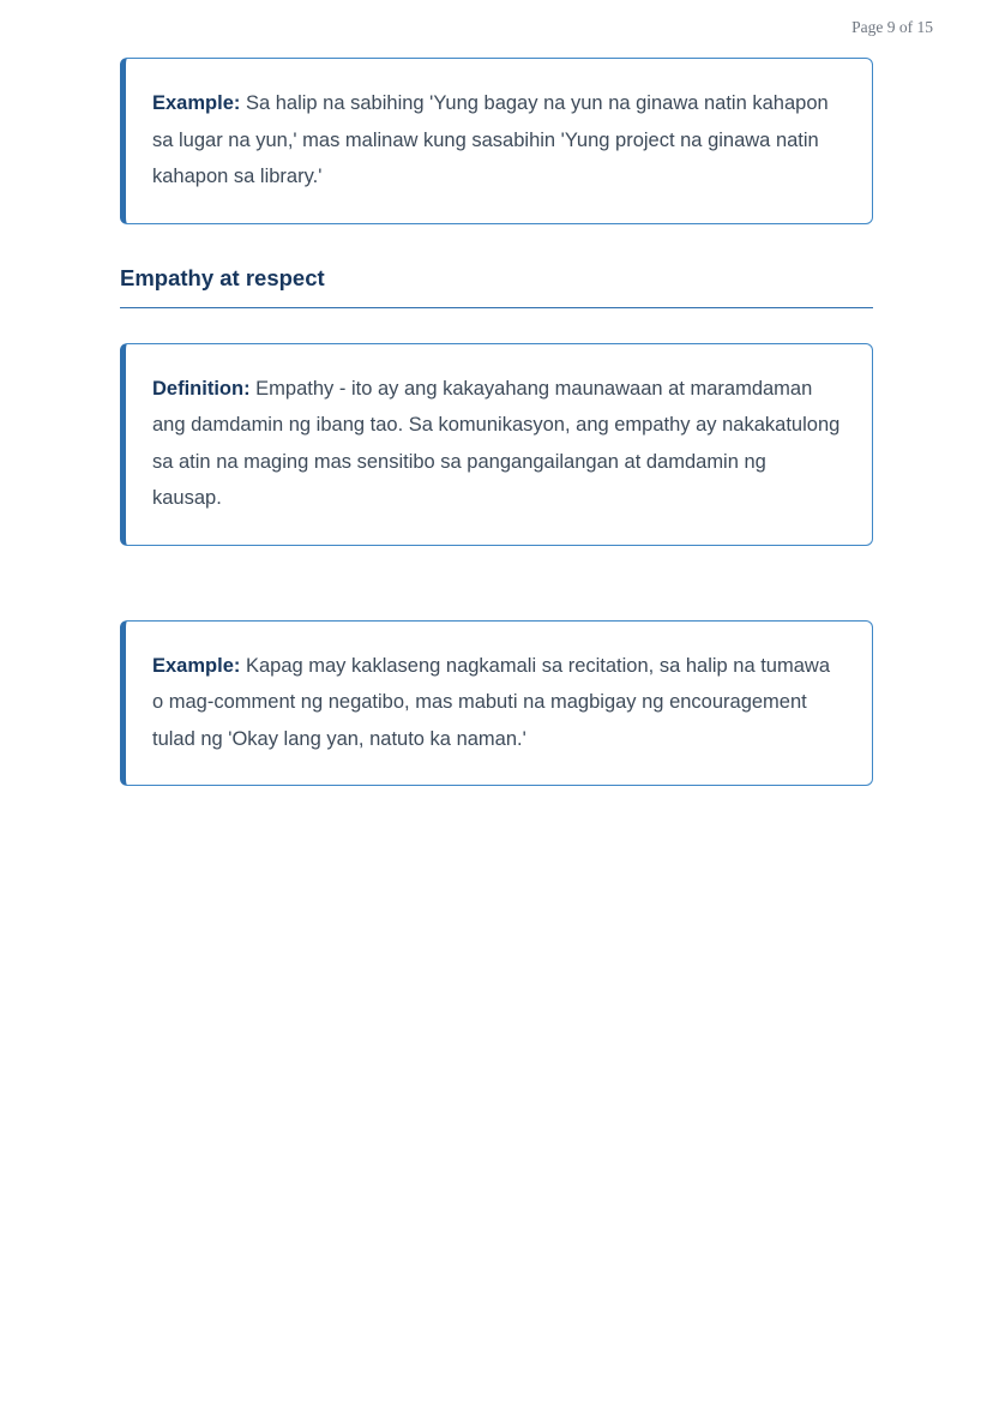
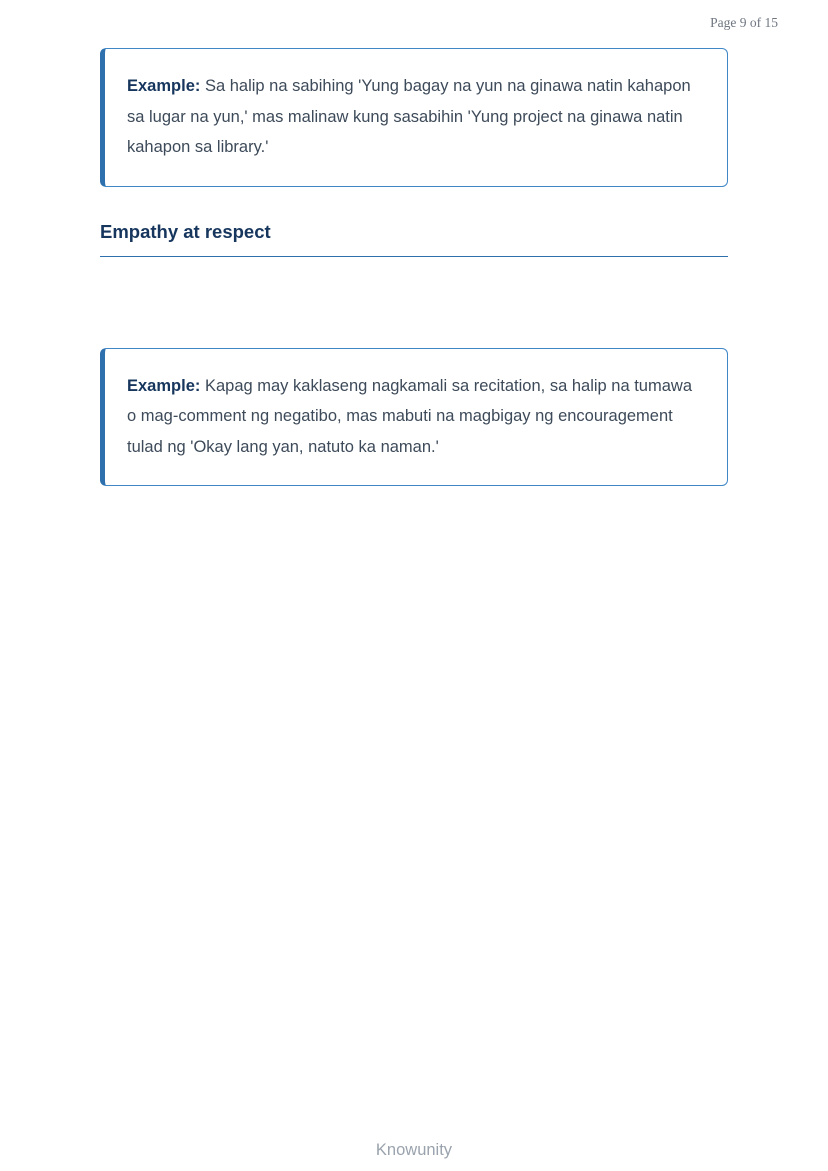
  Page 9 of 15
  Example: Sa halip na sabihing 'Yung bagay na yun na ginawa natin kahapon sa lugar na yun,' mas malinaw kung sasabihin 'Yung project na ginawa natin kahapon sa library.'
  Empathy at respect
- Definition: Empathy - ito ay ang kakayahang maunawaan at maramdaman ang damdamin ng ibang tao. Sa komunikasyon, ang empathy ay nakakatulong sa atin na maging mas sensitibo sa pangangailangan at damdamin ng kausap.
  Example: Kapag may kaklaseng nagkamali sa recitation, sa halip na tumawa o mag-comment ng negatibo, mas mabuti na magbigay ng encouragement tulad ng 'Okay lang yan, natuto ka naman.'
+ Knowunity
